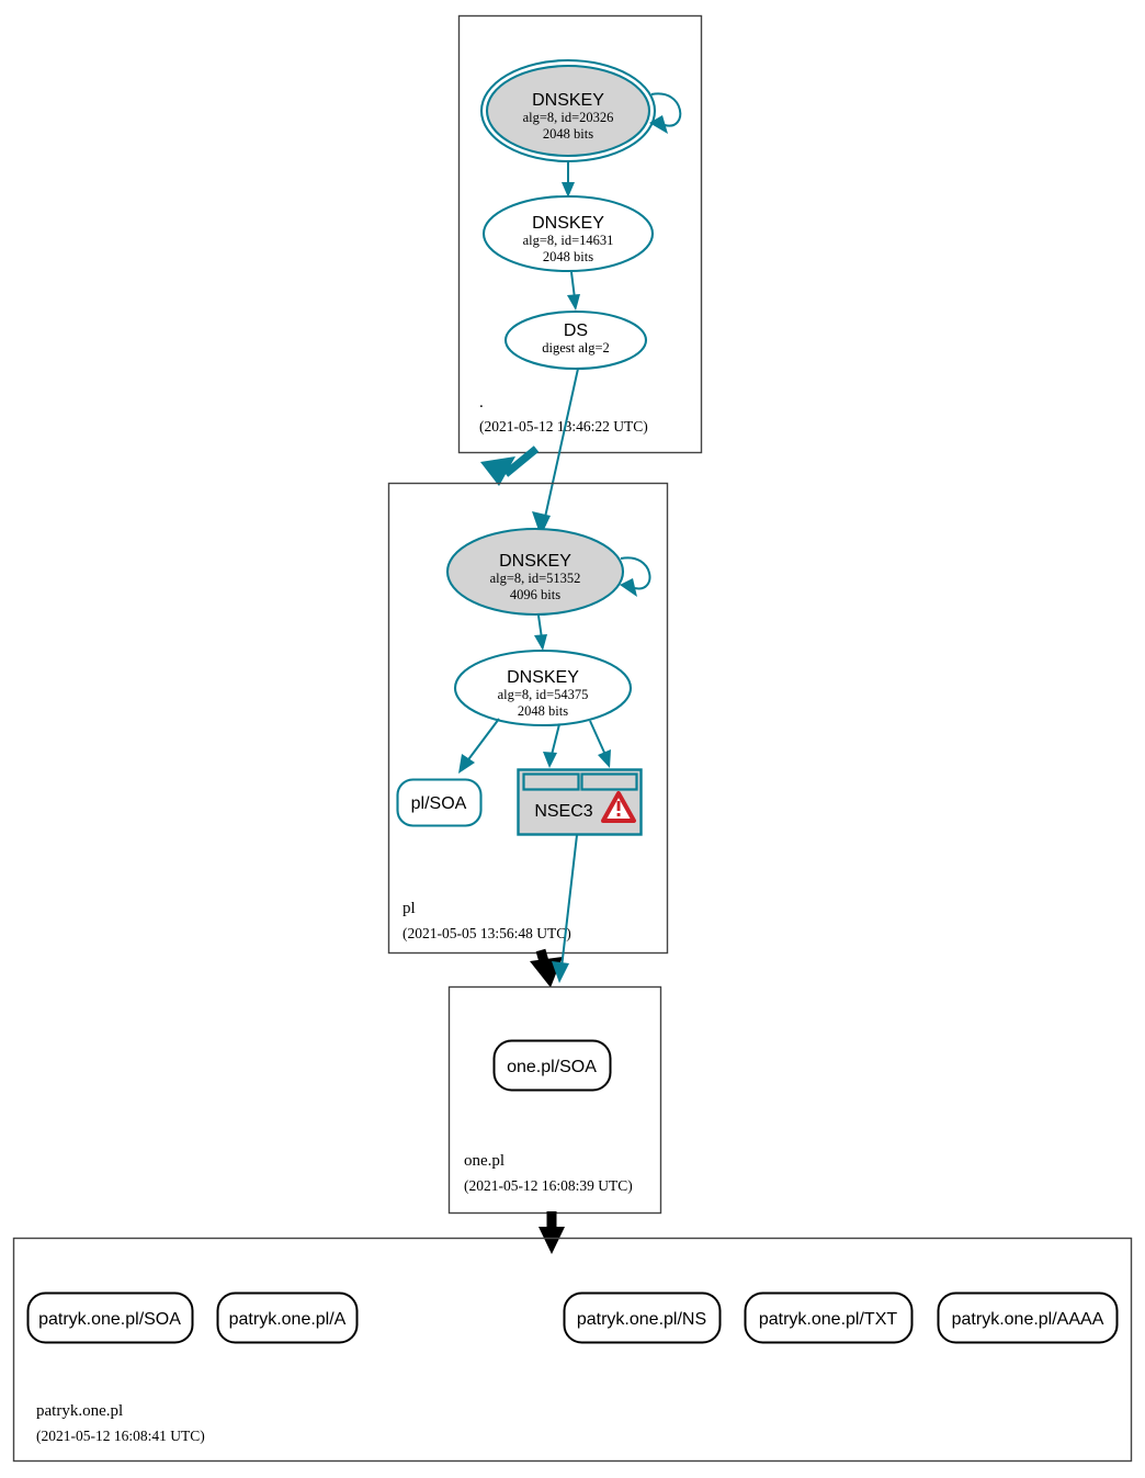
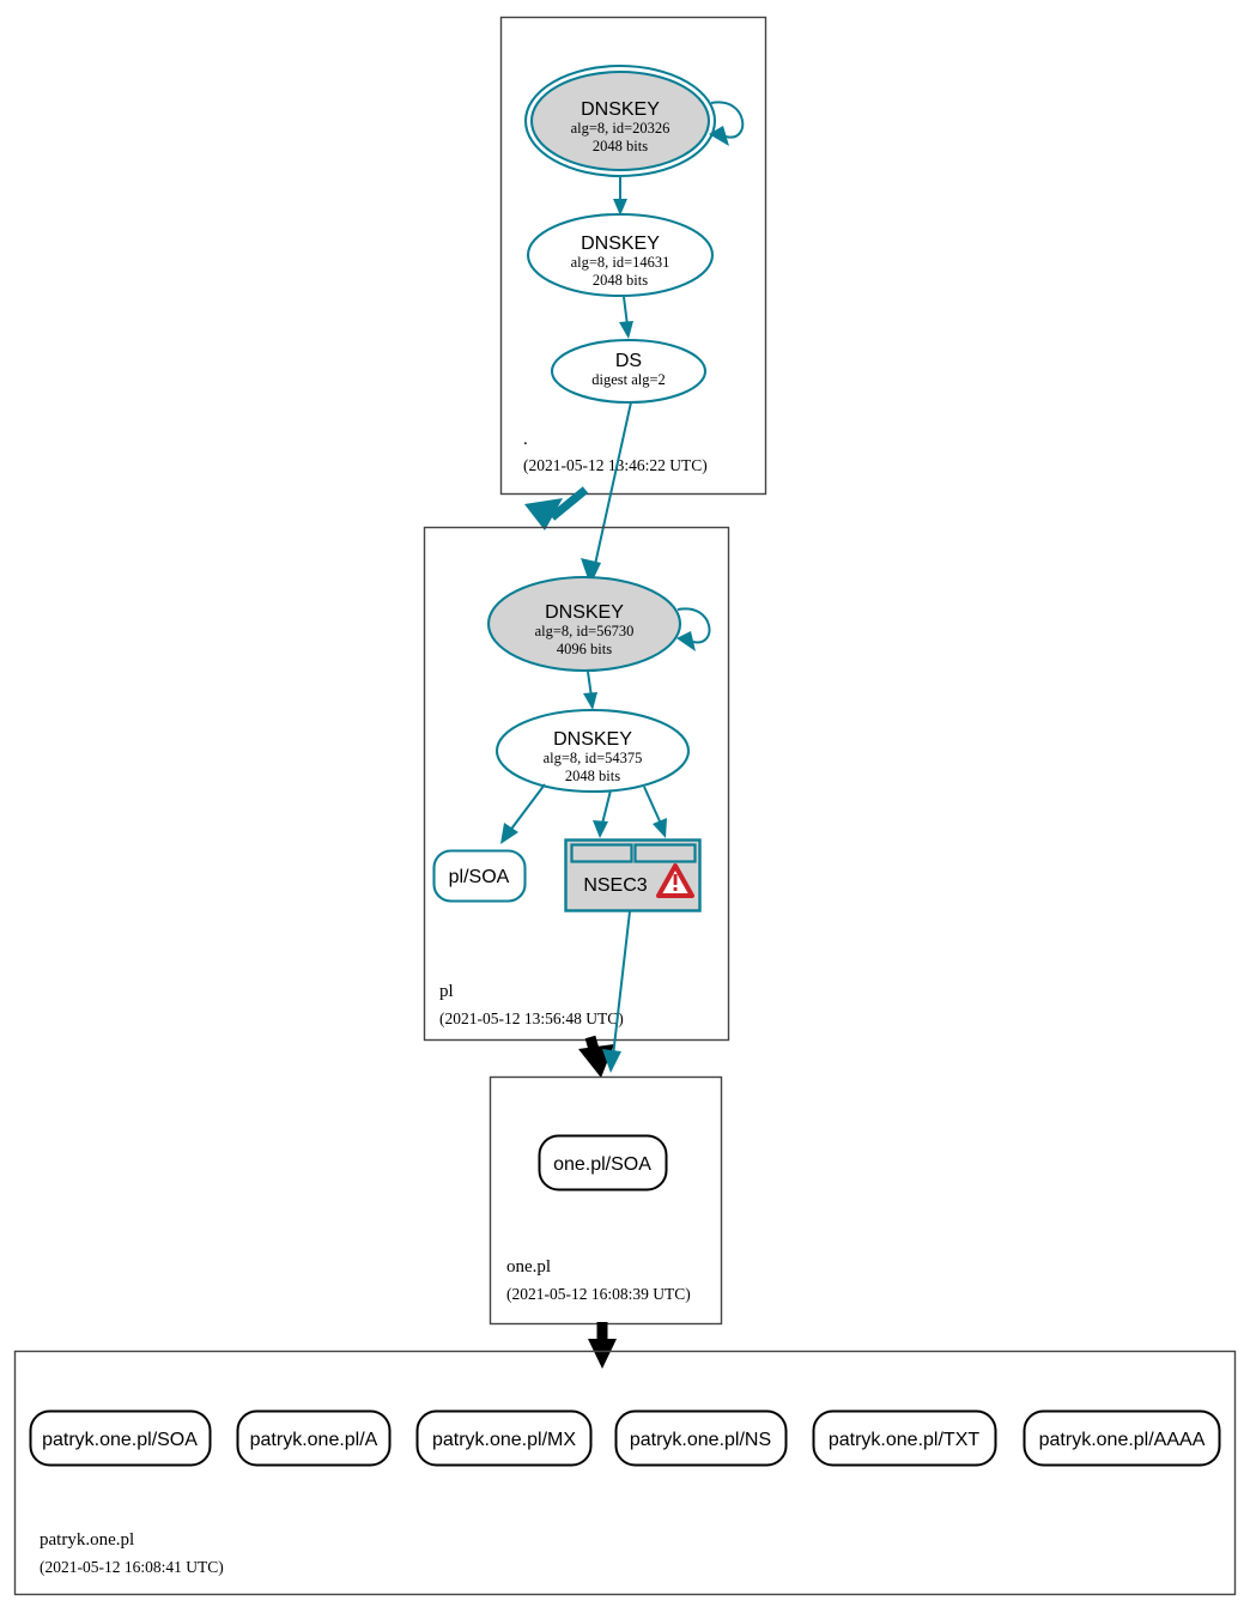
  DNSKEY
  alg=8, id=20326
  2048 bits
  DNSKEY
  alg=8, id=14631
  2048 bits
  DS
  digest alg=2
  .
  (2021-05-12 13:46:22 UTC)
  DNSKEY
- alg=8, id=51352
+ alg=8, id=56730
  4096 bits
  DNSKEY
  alg=8, id=54375
  2048 bits
  pl/SOA
  NSEC3
  pl
- (2021-05-05 13:56:48 UTC)
+ (2021-05-12 13:56:48 UTC)
  one.pl/SOA
  one.pl
  (2021-05-12 16:08:39 UTC)
  patryk.one.pl/SOA
  patryk.one.pl/A
+ patryk.one.pl/MX
  patryk.one.pl/NS
  patryk.one.pl/TXT
  patryk.one.pl/AAAA
  patryk.one.pl
  (2021-05-12 16:08:41 UTC)
